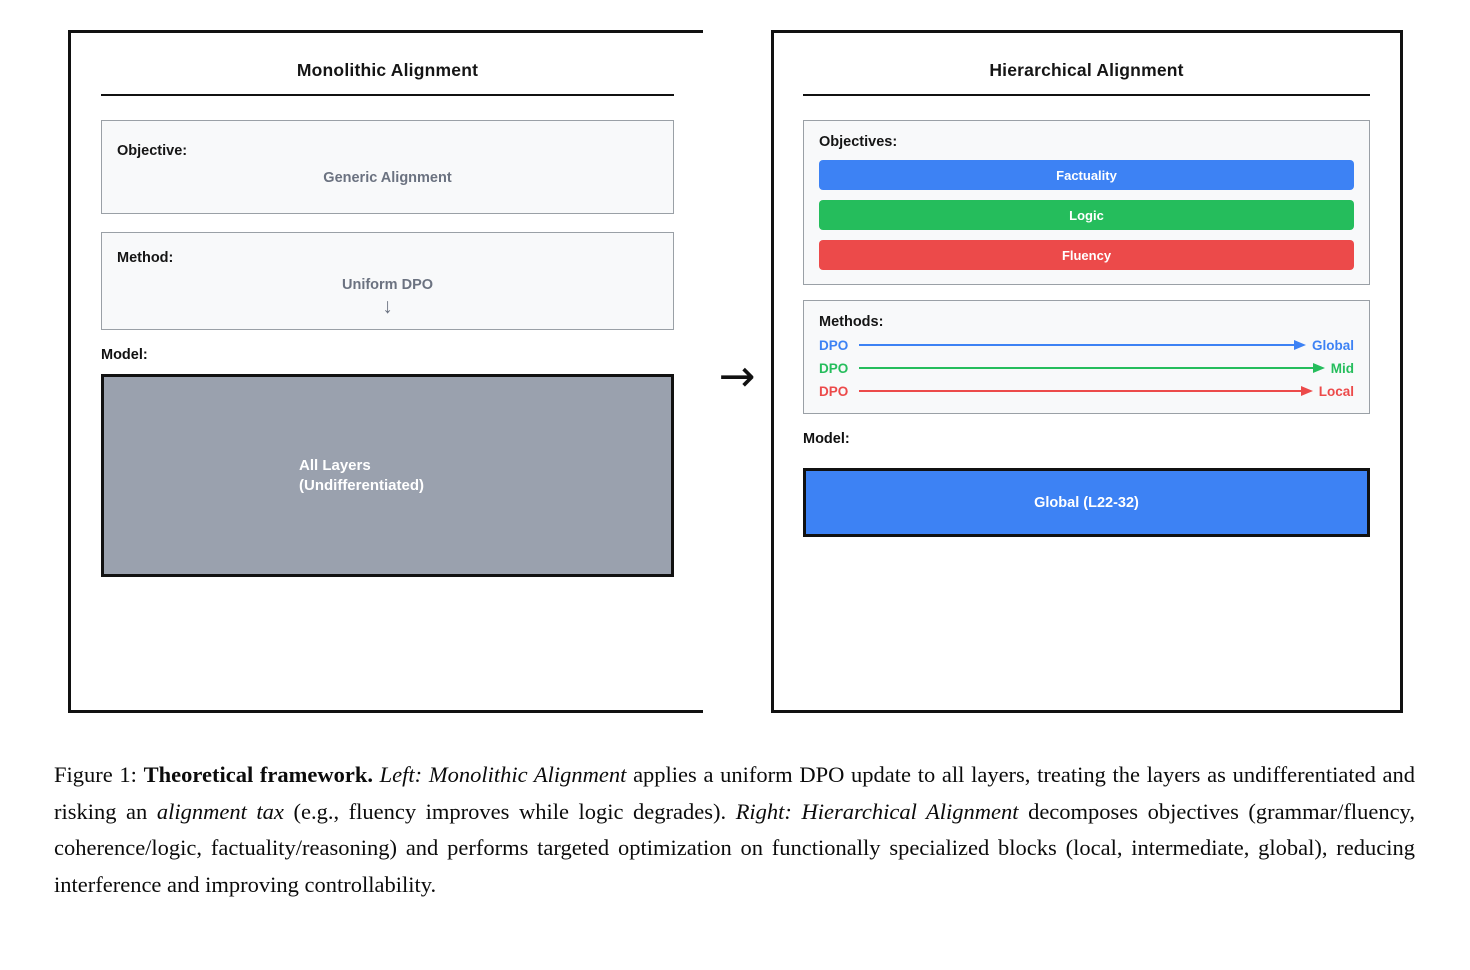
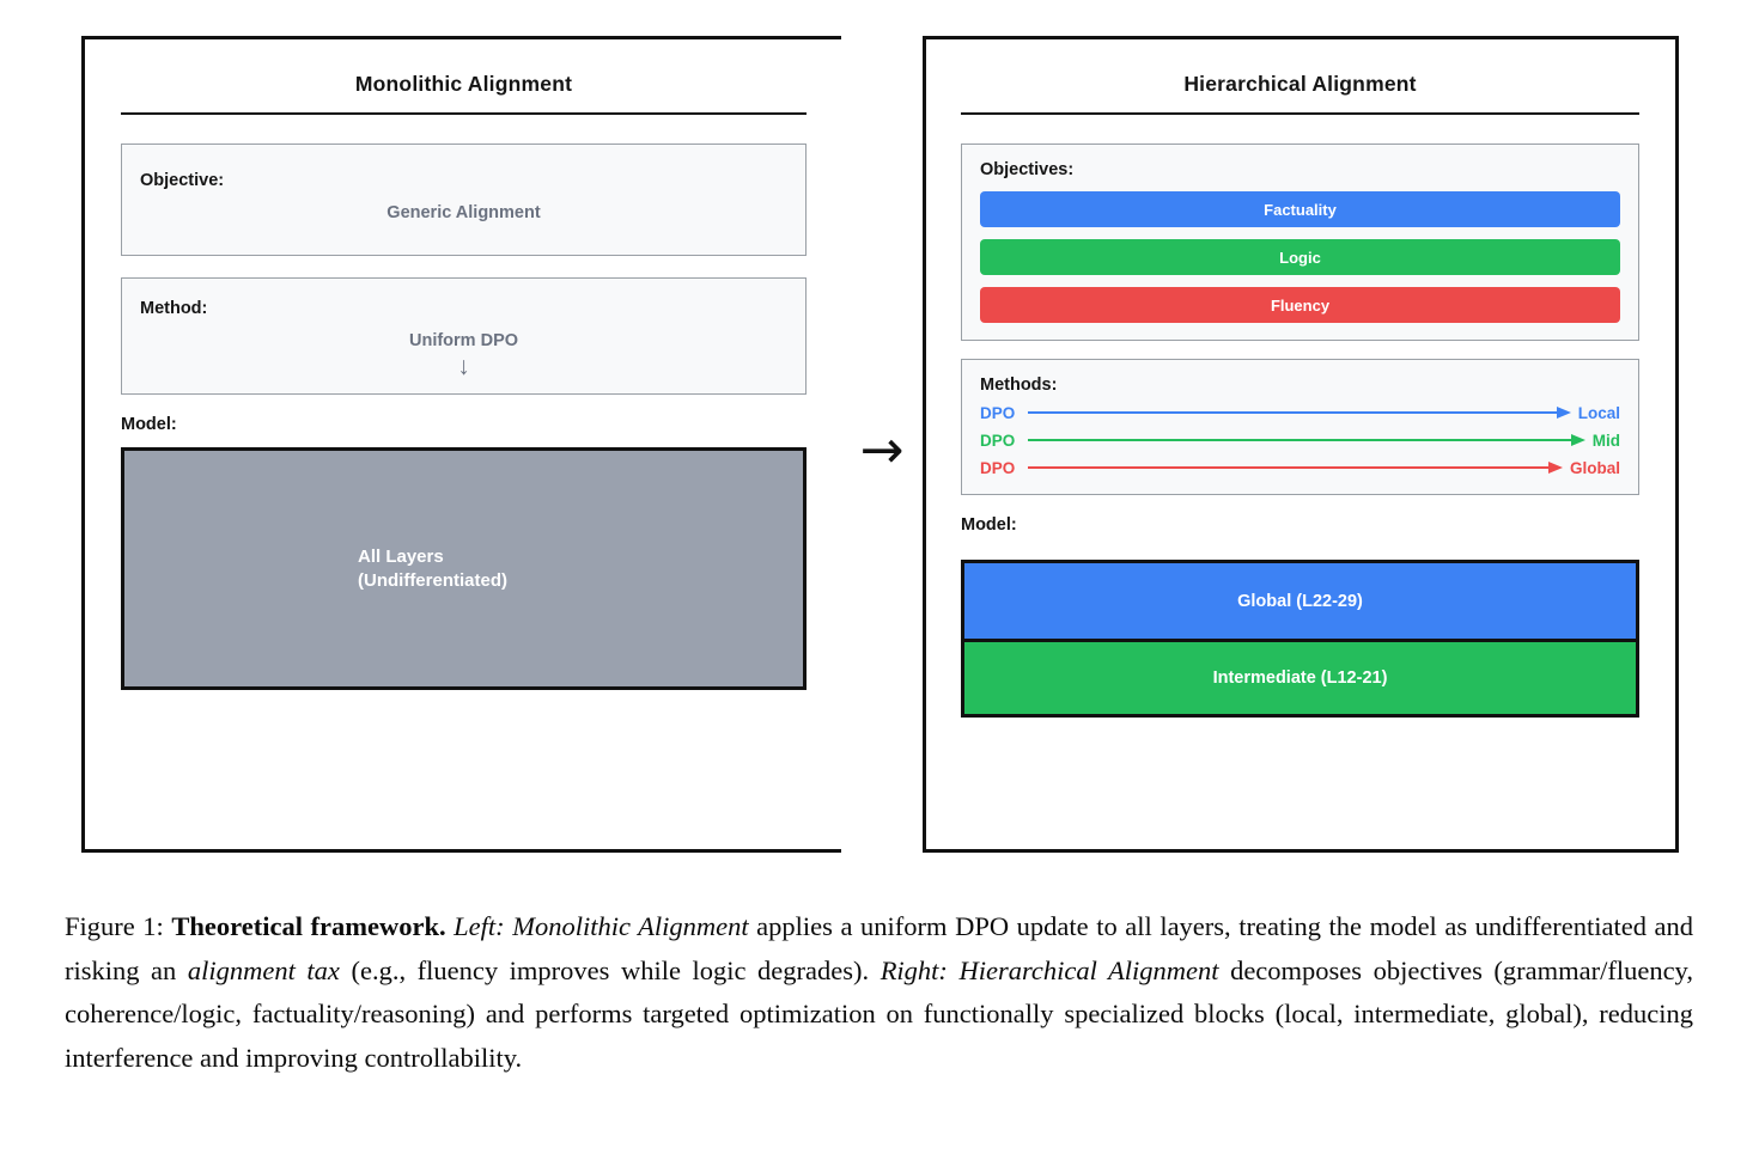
  Monolithic Alignment
  Objective:
  Generic Alignment
  Method:
  Uniform DPO
  ↓
  Model:
  All Layers
  (Undifferentiated)
  →
  Hierarchical Alignment
  Objectives:
  Factuality
  Logic
  Fluency
  Methods:
  DPO
- Global
+ Local
  DPO
  Mid
  DPO
- Local
+ Global
  Model:
- Global (L22-32)
+ Global (L22-29)
+ Intermediate (L12-21)
- Figure 1: Theoretical framework. Left: Monolithic Alignment applies a uniform DPO update to all layers, treating the layers as undifferentiated and risking an alignment tax (e.g., fluency improves while logic degrades). Right: Hierarchical Alignment decomposes objectives (grammar/fluency, coherence/logic, factuality/reasoning) and performs targeted optimization on functionally specialized blocks (local, intermediate, global), reducing interference and improving controllability.
+ Figure 1: Theoretical framework. Left: Monolithic Alignment applies a uniform DPO update to all layers, treating the model as undifferentiated and risking an alignment tax (e.g., fluency improves while logic degrades). Right: Hierarchical Alignment decomposes objectives (grammar/fluency, coherence/logic, factuality/reasoning) and performs targeted optimization on functionally specialized blocks (local, intermediate, global), reducing interference and improving controllability.
